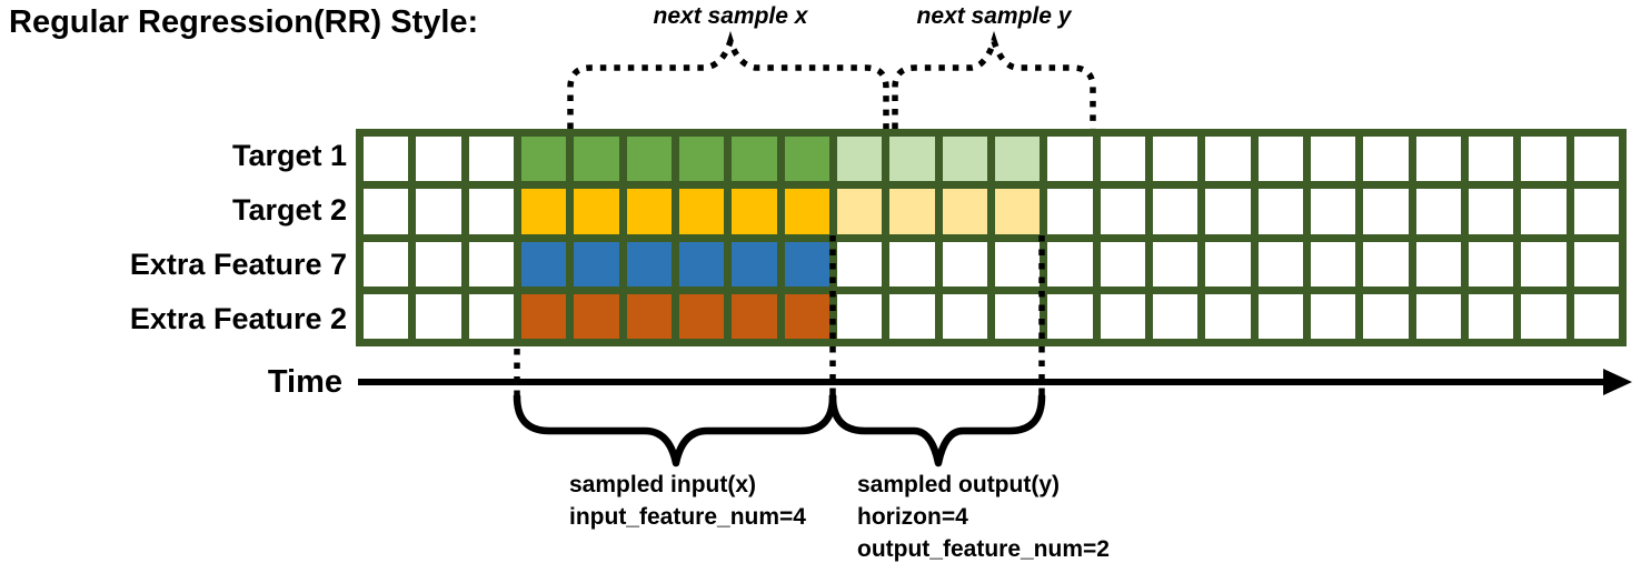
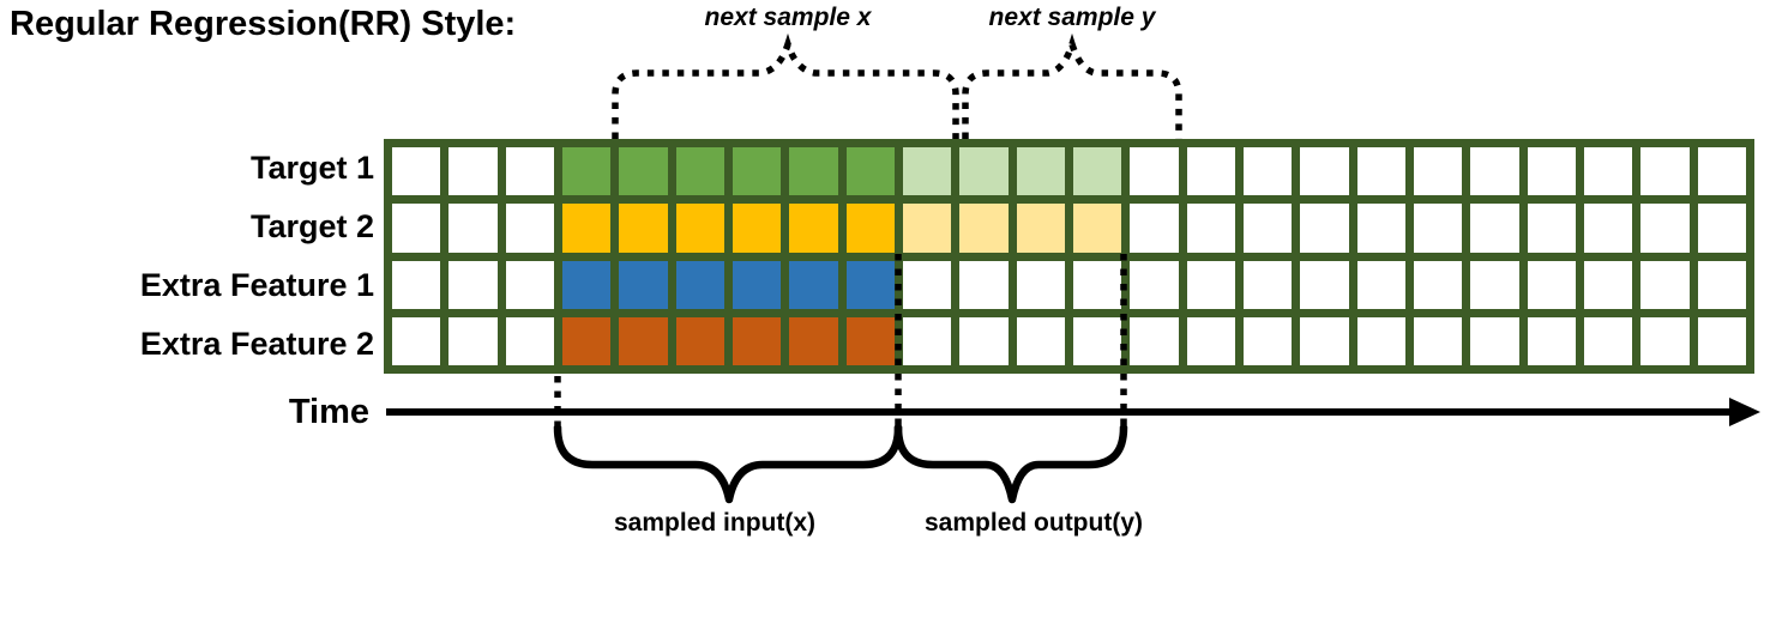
  Regular Regression(RR) Style:
  next sample x
  next sample y
  Target 1
  Target 2
- Extra Feature 7
+ Extra Feature 1
  Extra Feature 2
  Time
  sampled input(x)
- input_feature_num=4
  sampled output(y)
- horizon=4
- output_feature_num=2
